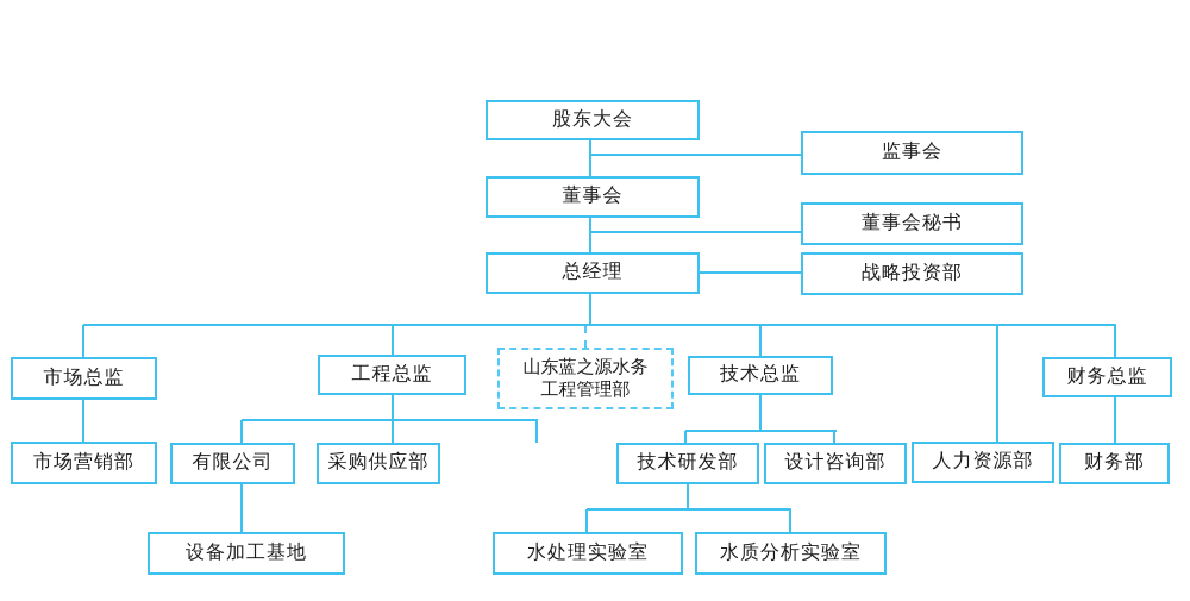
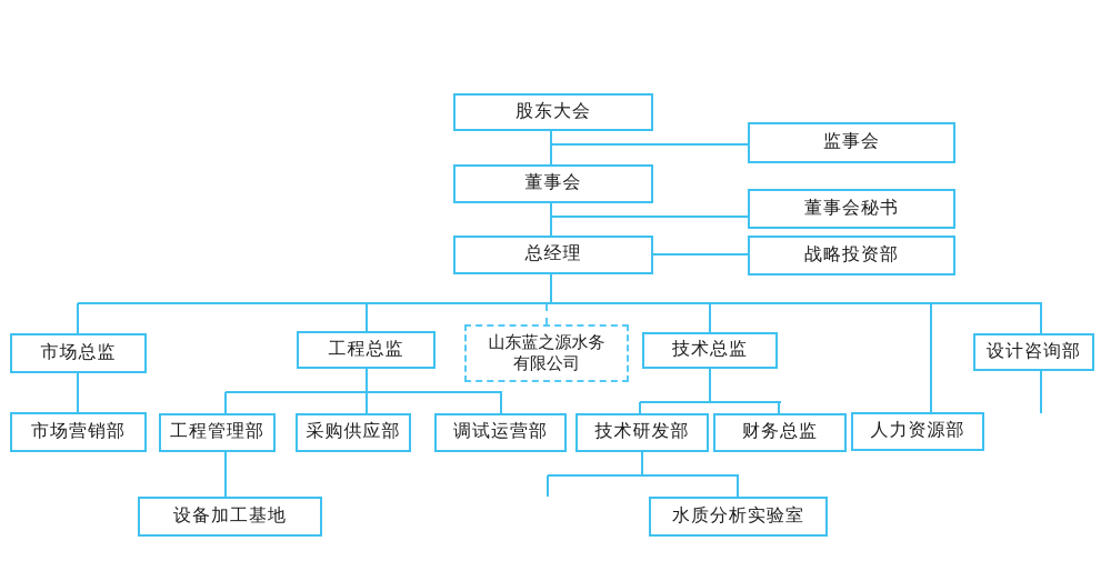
  股东大会
  监事会
  董事会
  董事会秘书
  总经理
  战略投资部
  市场总监
  工程总监
  山东蓝之源水务
- 工程管理部
+ 有限公司
  技术总监
- 财务总监
+ 设计咨询部
  市场营销部
- 有限公司
+ 工程管理部
  采购供应部
+ 调试运营部
  技术研发部
- 设计咨询部
+ 财务总监
  人力资源部
- 财务部
  设备加工基地
- 水处理实验室
  水质分析实验室
